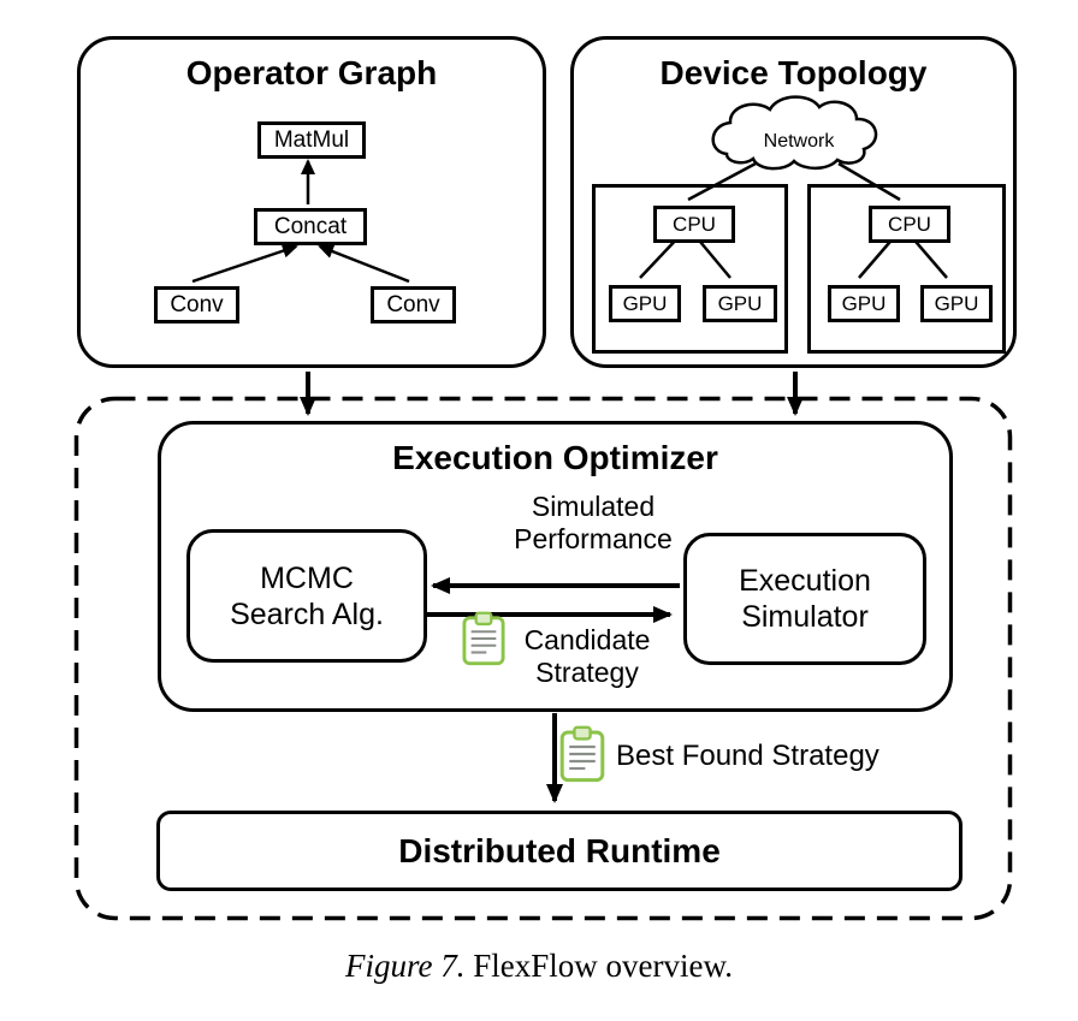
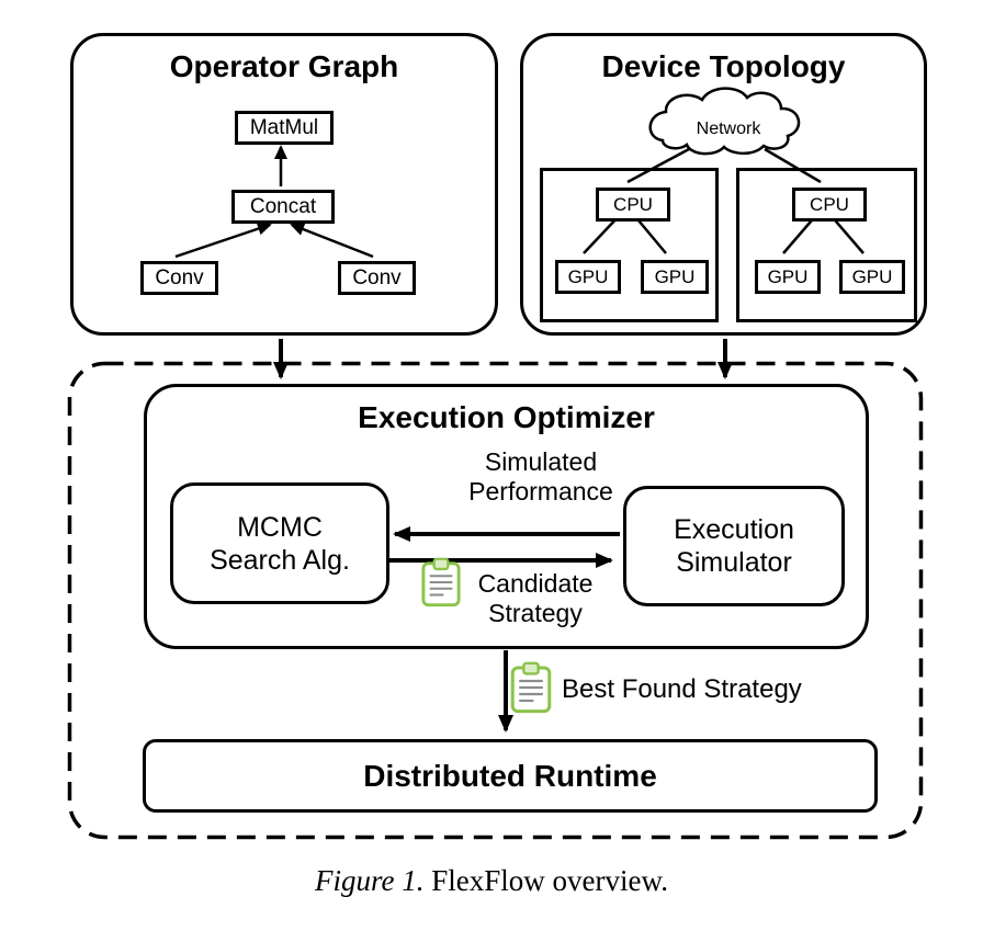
  Operator Graph
  MatMul
  Concat
  Conv
  Conv
  Device Topology
  Network
  CPU
  GPU
  GPU
  CPU
  GPU
  GPU
  Execution Optimizer
  MCMC
  Search Alg.
  Execution
  Simulator
  Simulated
  Performance
  Candidate
  Strategy
  Best Found Strategy
  Distributed Runtime
- Figure 7. FlexFlow overview.
+ Figure 1. FlexFlow overview.
